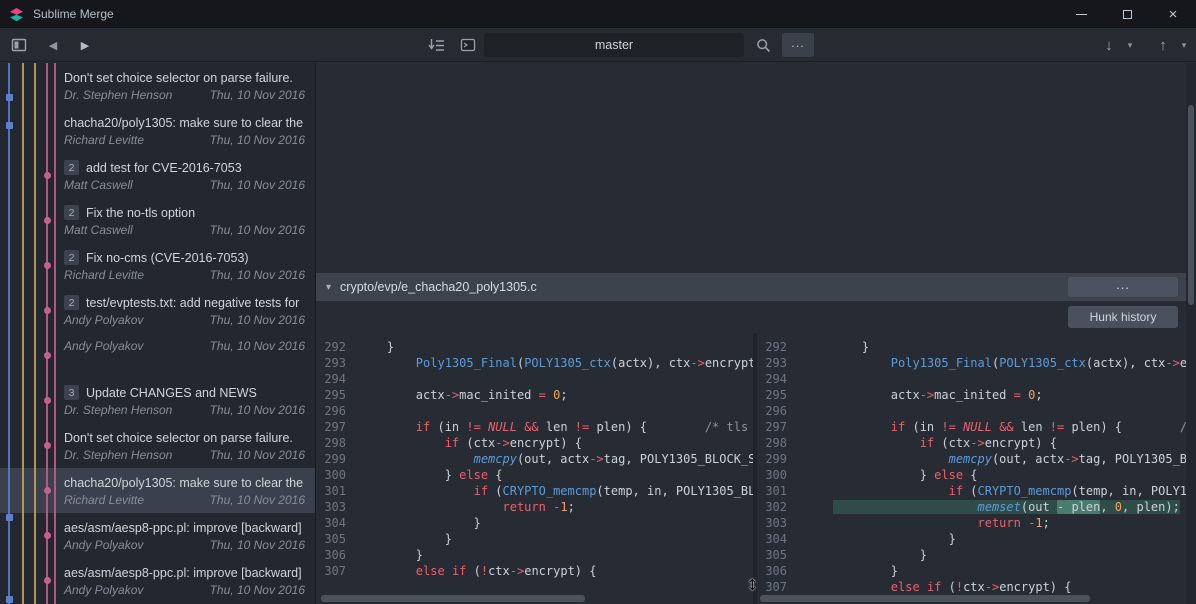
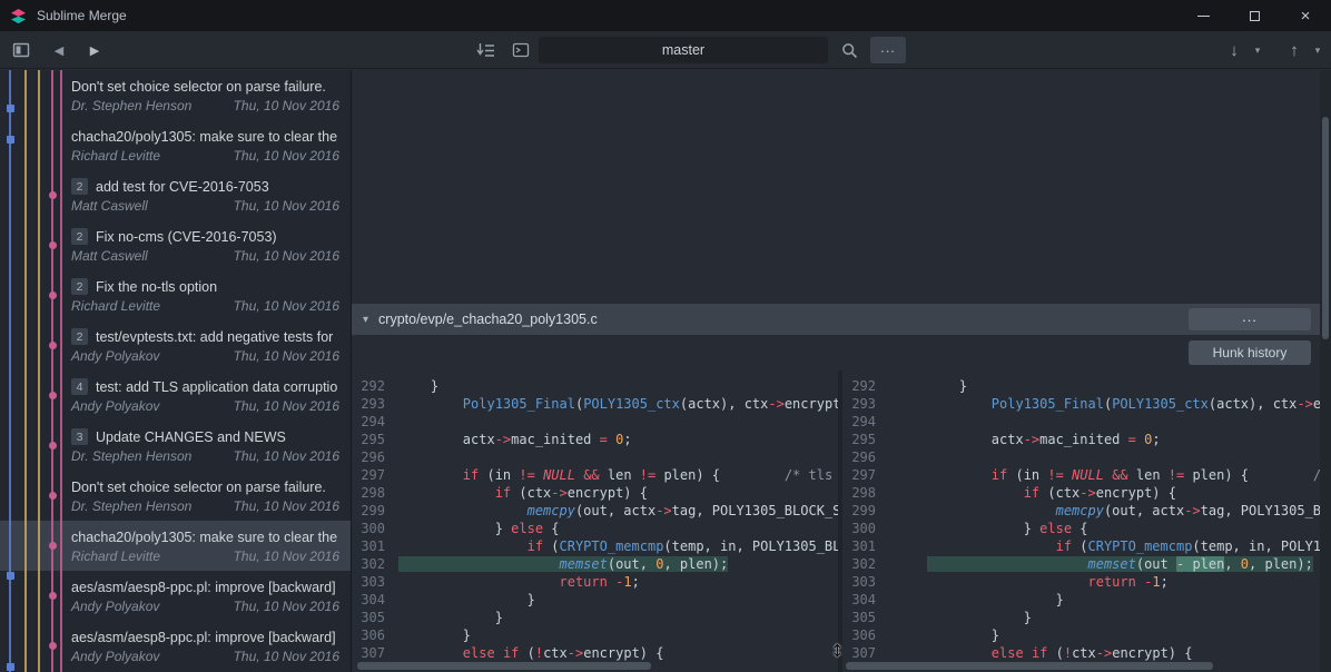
  Sublime Merge
  ×
  ◀
  ▶
  master
  ...
  ↓
  ▾
  ↑
  ▾
  Don't set choice selector on parse failure.
  Dr. Stephen Henson
  Thu, 10 Nov 2016
  chacha20/poly1305: make sure to clear the
  Richard Levitte
  Thu, 10 Nov 2016
  2
  add test for CVE-2016-7053
  Matt Caswell
  Thu, 10 Nov 2016
  2
- Fix the no-tls option
+ Fix no-cms (CVE-2016-7053)
  Matt Caswell
  Thu, 10 Nov 2016
  2
- Fix no-cms (CVE-2016-7053)
+ Fix the no-tls option
  Richard Levitte
  Thu, 10 Nov 2016
  2
  test/evptests.txt: add negative tests for
  Andy Polyakov
  Thu, 10 Nov 2016
+ 4
+ test: add TLS application data corruptio
  Andy Polyakov
  Thu, 10 Nov 2016
  3
  Update CHANGES and NEWS
  Dr. Stephen Henson
  Thu, 10 Nov 2016
  Don't set choice selector on parse failure.
  Dr. Stephen Henson
  Thu, 10 Nov 2016
  chacha20/poly1305: make sure to clear the
  Richard Levitte
  Thu, 10 Nov 2016
  aes/asm/aesp8-ppc.pl: improve [backward]
  Andy Polyakov
  Thu, 10 Nov 2016
  aes/asm/aesp8-ppc.pl: improve [backward]
  Andy Polyakov
  Thu, 10 Nov 2016
  ▾
  crypto/evp/e_chacha20_poly1305.c
  ...
  Hunk history
  292 }
  293 Poly1305_Final(POLY1305_ctx(actx), ctx->encrypt
  294
  295 actx->mac_inited = 0;
  296
  297 if (in != NULL && len != plen) { /* tls
  298 if (ctx->encrypt) {
  299 memcpy(out, actx->tag, POLY1305_BLOCK_S
  300 } else {
  301 if (CRYPTO_memcmp(temp, in, POLY1305_BL
+ 302 memset(out, 0, plen);
  303 return -1;
  304 }
  305 }
  306 }
  307 else if (!ctx->encrypt) {
  292 }
  293 Poly1305_Final(POLY1305_ctx(actx), ctx->e
  294
  295 actx->mac_inited = 0;
  296
  297 if (in != NULL && len != plen) { /
  298 if (ctx->encrypt) {
  299 memcpy(out, actx->tag, POLY1305_B
  300 } else {
  301 if (CRYPTO_memcmp(temp, in, POLY1
  302 memset(out - plen, 0, plen);
  303 return -1;
  304 }
  305 }
  306 }
  307 else if (!ctx->encrypt) {
  ↕
